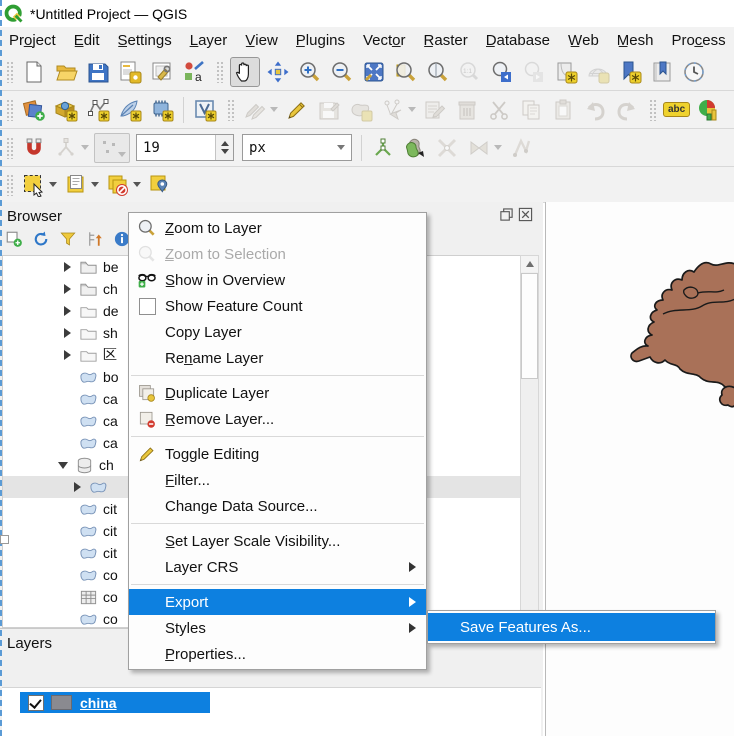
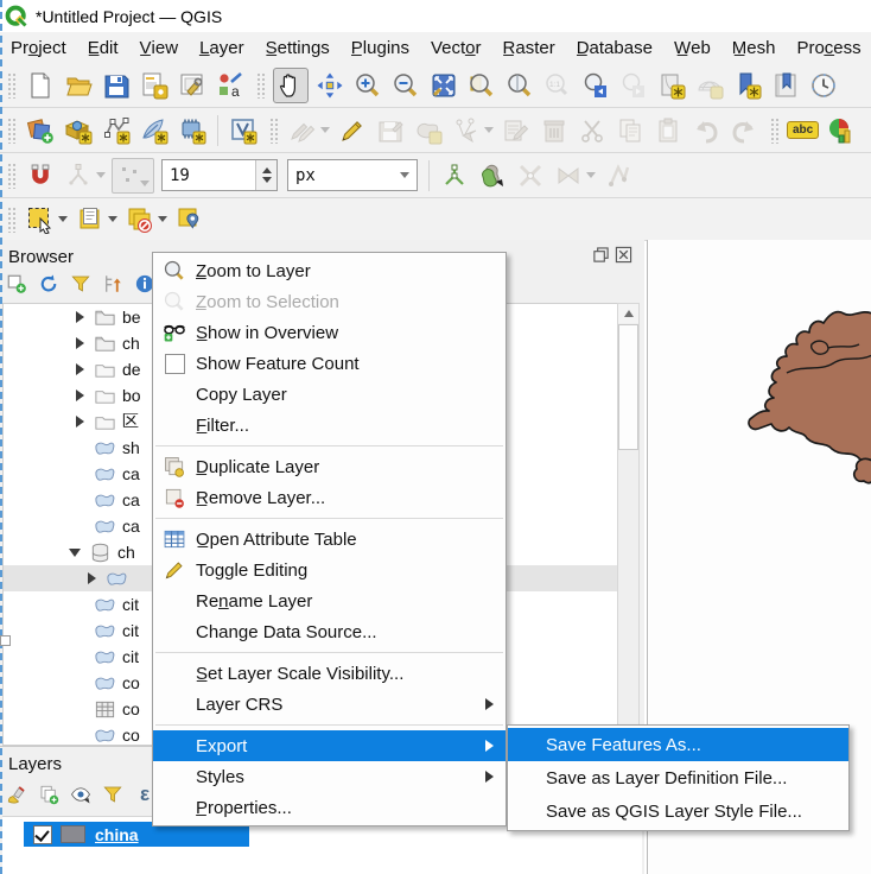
  *Untitled Project — QGIS
  Pro̲ject
  E̲dit
- S̲ettings
+ V̲iew
  L̲ayer
- V̲iew
+ S̲ettings
  P̲lugins
  Vecto̲r
  R̲aster
  D̲atabase
  W̲eb
  M̲esh
  Proc̲ess
  a
  abc
  19
  px
  Browser
  be
  ch
  de
- sh
+ bo
  区
- bo
+ sh
  ca
  ca
  ca
  ch
  cit
  cit
  cit
  co
  co
  co
  Layers
+ ε
  china
  Z̲oom to Layer
  Z̲oom to Selection
  S̲how in Overview
  Show Feature Count
  Copy Layer
- Ren̲ame Layer
+ F̲ilter...
  D̲uplicate Layer
  R̲emove Layer...
+ O̲pen Attribute Table
  Toggle Editing
- F̲ilter...
+ Ren̲ame Layer
  Change Data Source...
  S̲et Layer Scale Visibility...
  Layer CRS
  Export
  Styles
  P̲roperties...
  Save Features As...
+ Save as Layer Definition File...
+ Save as QGIS Layer Style File...
